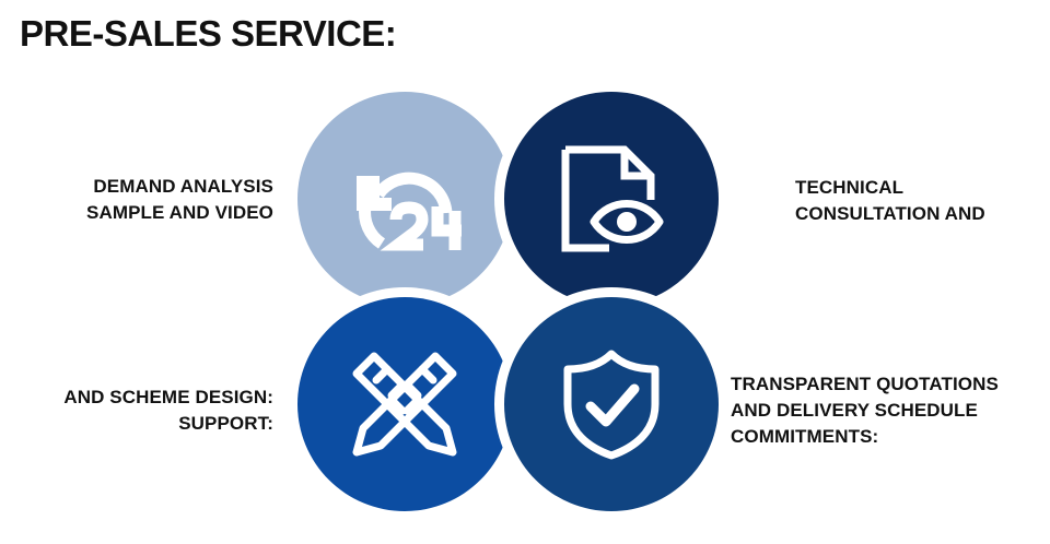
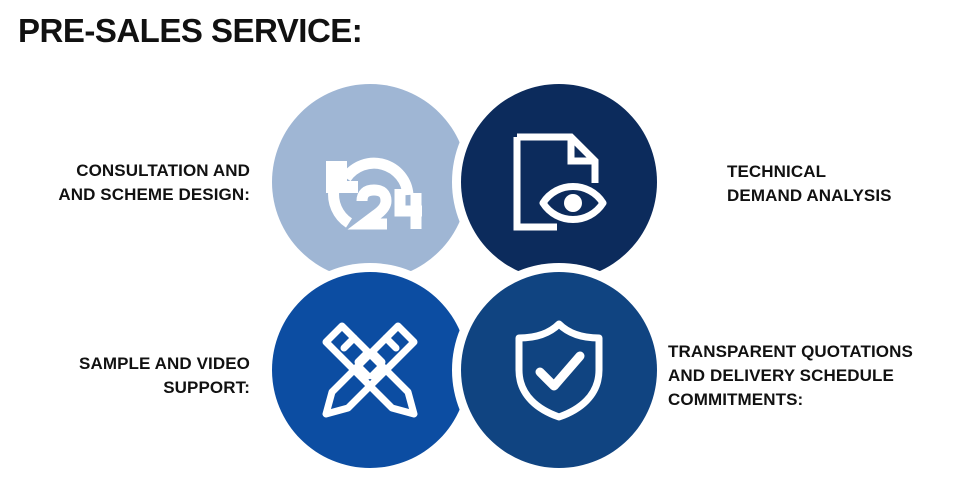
  PRE-SALES SERVICE:
- DEMAND ANALYSIS
+ CONSULTATION AND
- SAMPLE AND VIDEO
+ AND SCHEME DESIGN:
  TECHNICAL
- CONSULTATION AND
+ DEMAND ANALYSIS
- AND SCHEME DESIGN:
+ SAMPLE AND VIDEO
  SUPPORT:
  TRANSPARENT QUOTATIONS
  AND DELIVERY SCHEDULE
  COMMITMENTS:
